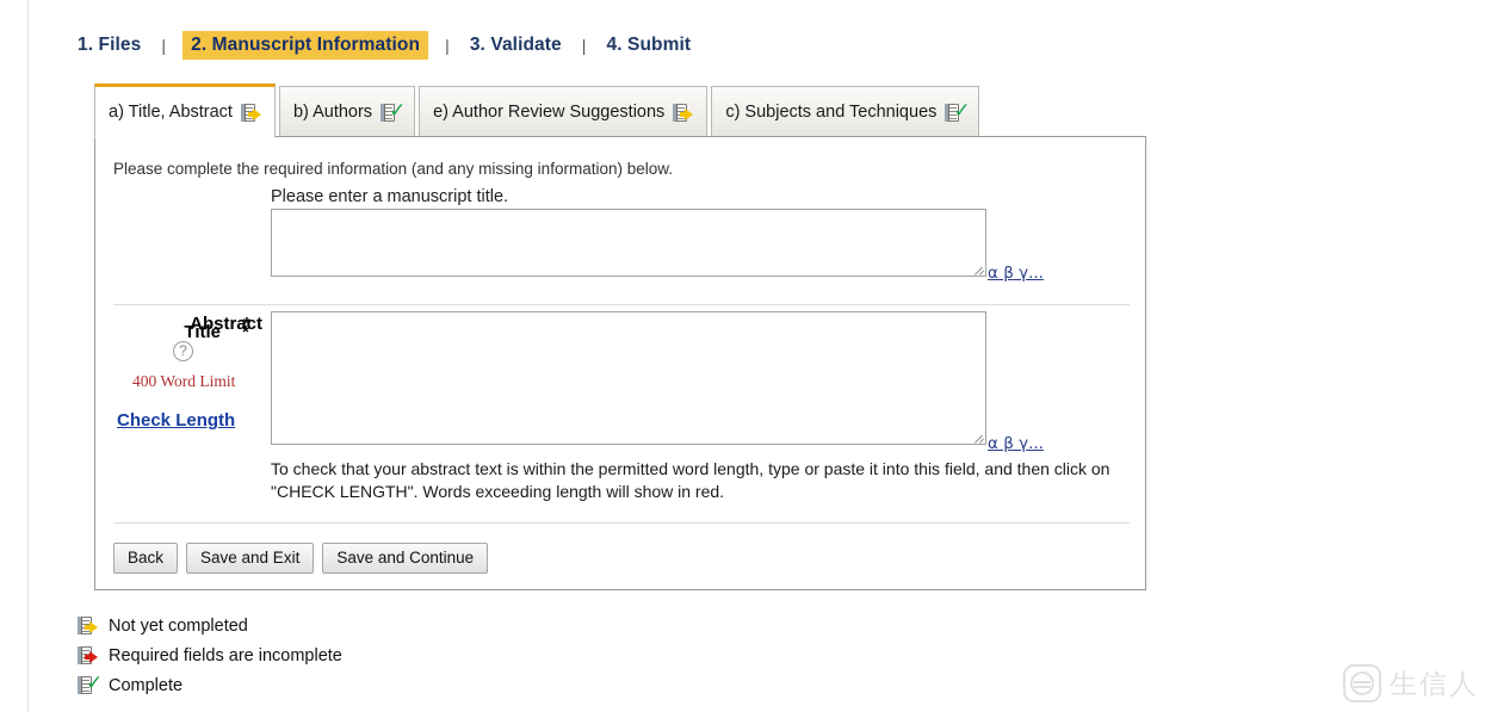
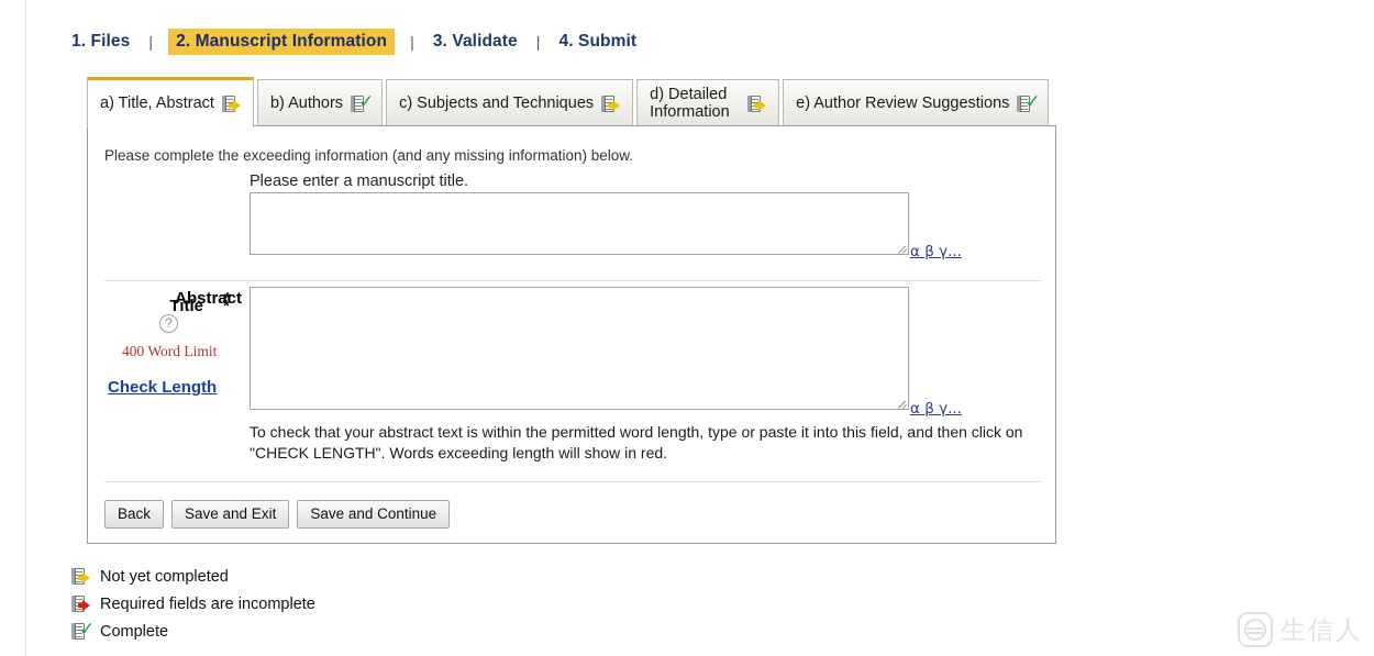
  1. Files
  |
  2. Manuscript Information
  |
  3. Validate
  |
  4. Submit
  a) Title, Abstract
  b) Authors
  ✓
- e) Author Review Suggestions
+ c) Subjects and Techniques
+ d) Detailed Information
- c) Subjects and Techniques
+ e) Author Review Suggestions
  ✓
- Please complete the required information (and any missing information) below.
+ Please complete the exceeding information (and any missing information) below.
  Title
  *
  Please enter a manuscript title.
  α β γ...
  Abstract
  *
  ?
  400 Word Limit
  Check Length
  α β γ...
  To check that your abstract text is within the permitted word length, type or paste it into this field, and then click on "CHECK LENGTH". Words exceeding length will show in red.
  Back
  Save and Exit
  Save and Continue
  Not yet completed
  Required fields are incomplete
  ✓
  Complete
  生信人
